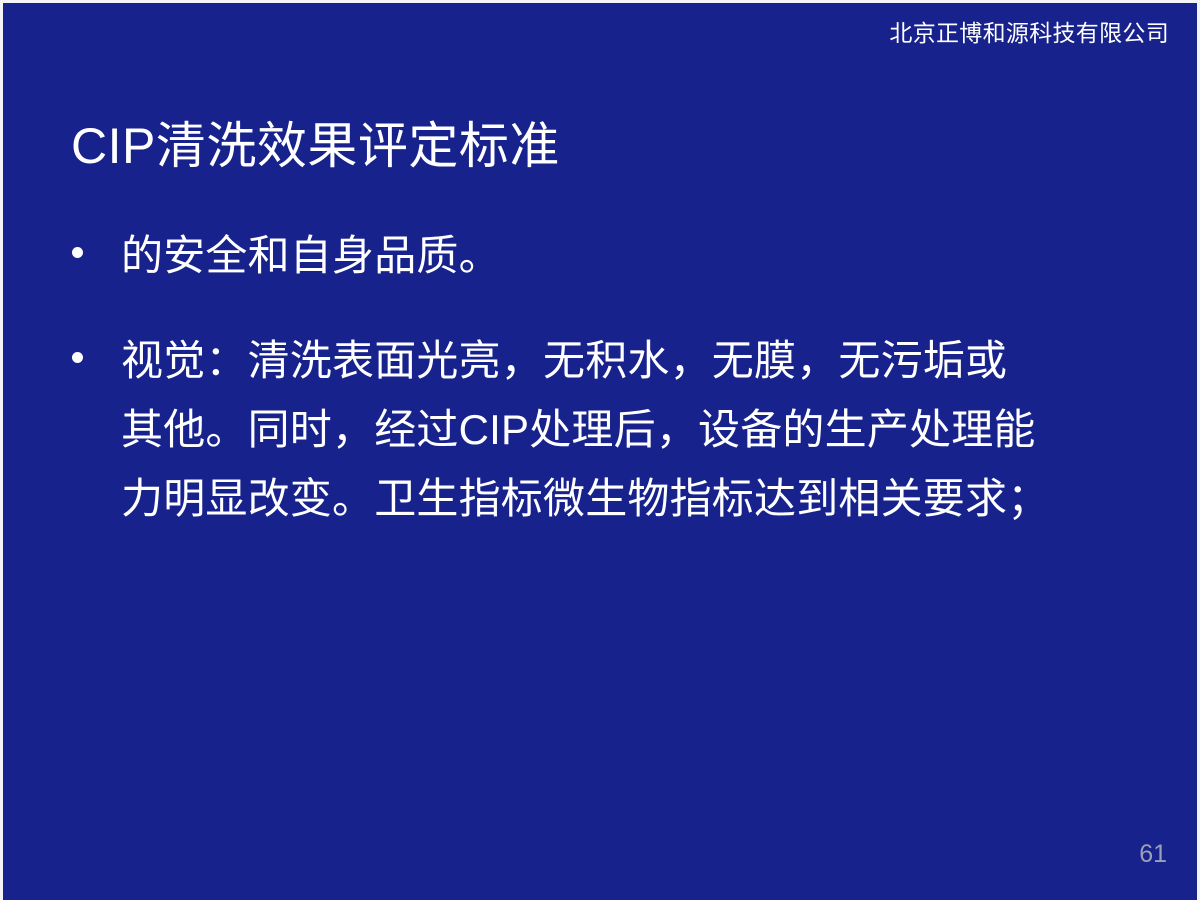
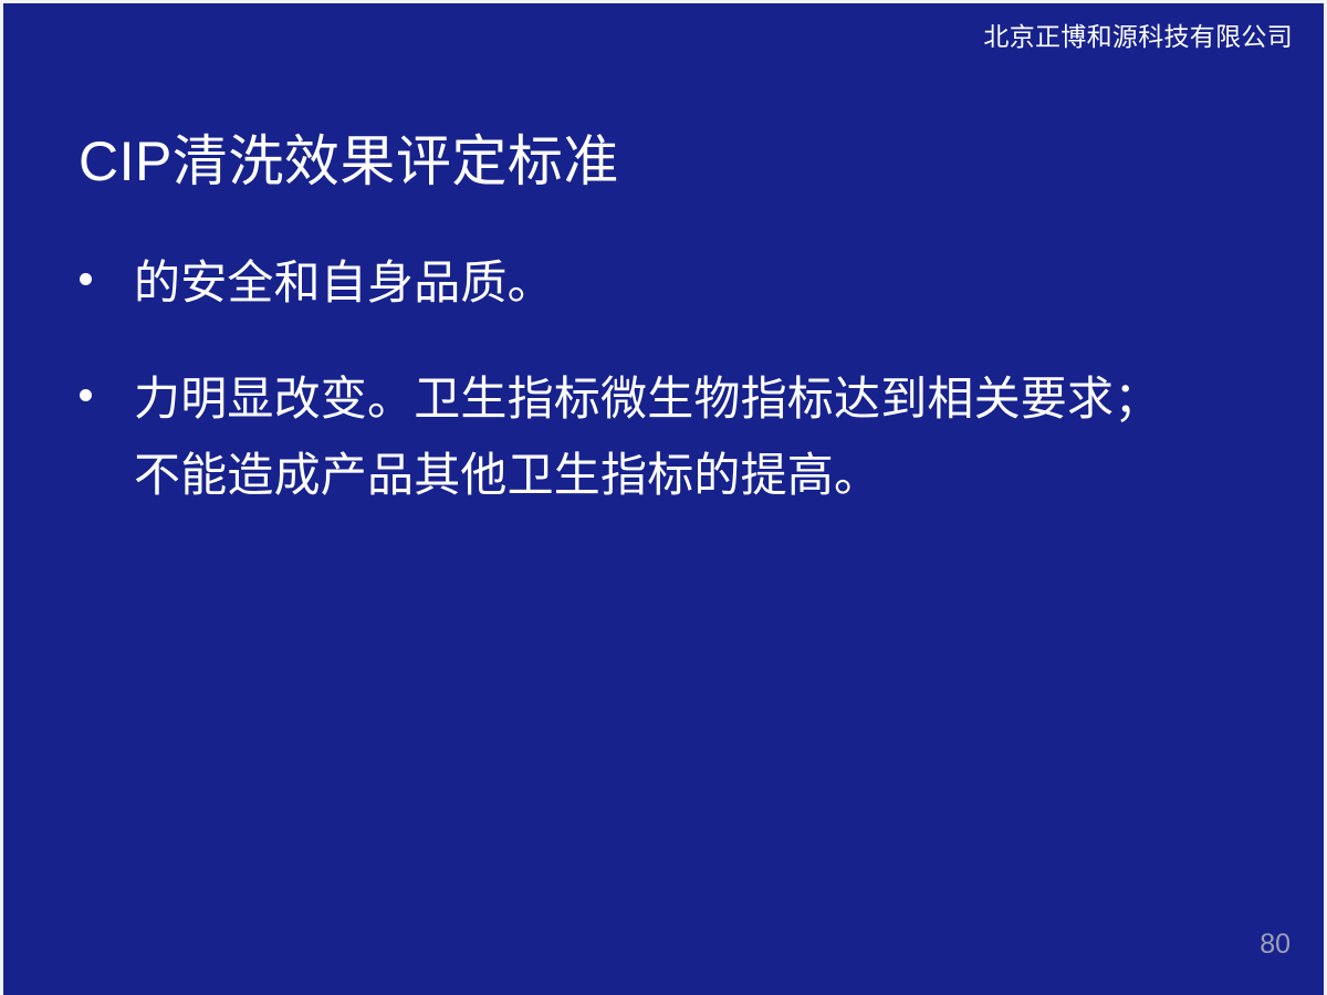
  北京正博和源科技有限公司
  CIP清洗效果评定标准
  的安全和自身品质。
- 视觉：清洗表面光亮，无积水，无膜，无污垢或
- 其他。同时，经过CIP处理后，设备的生产处理能
  力明显改变。卫生指标微生物指标达到相关要求；
+ 不能造成产品其他卫生指标的提高。
- 61
+ 80
